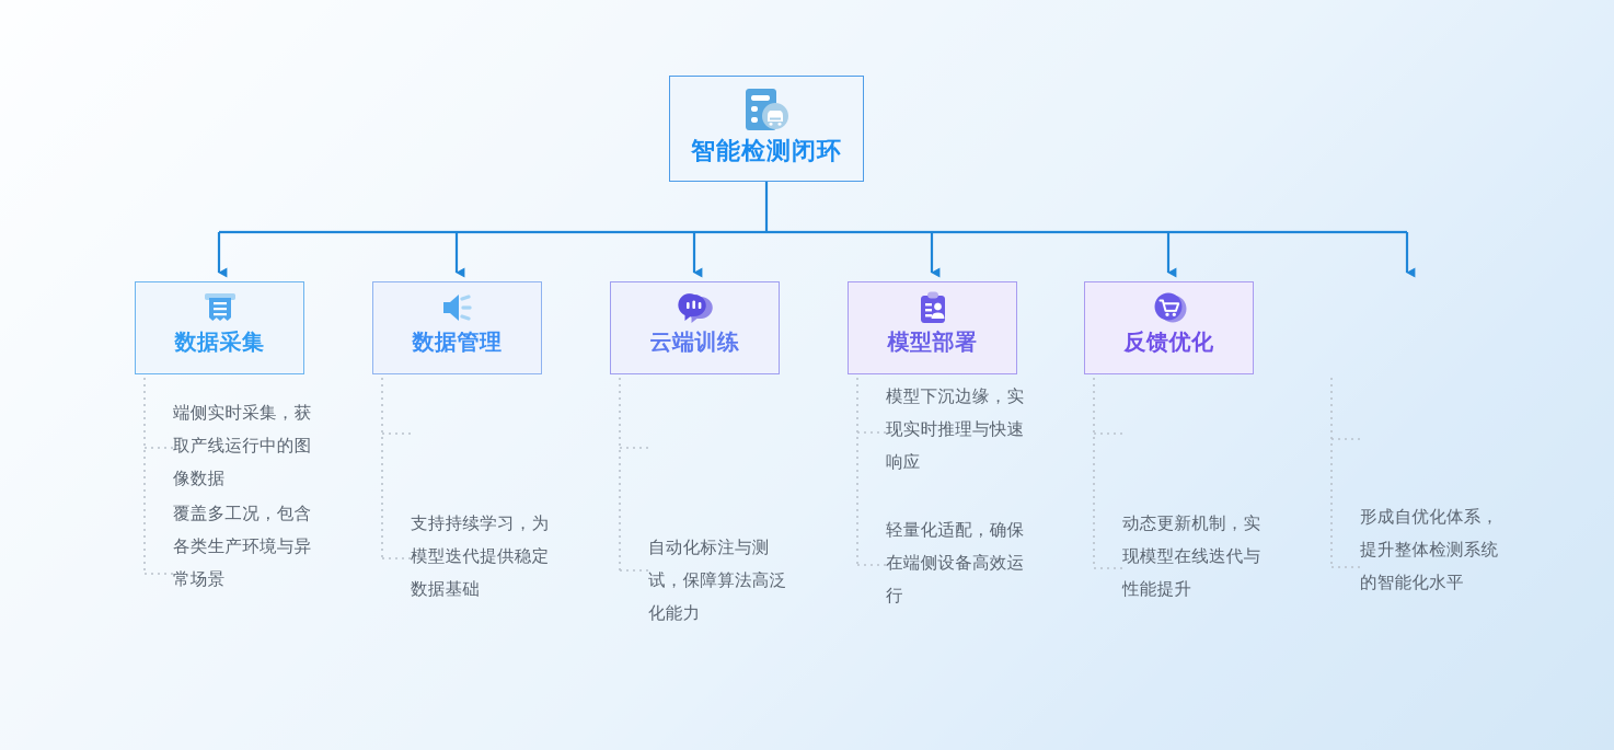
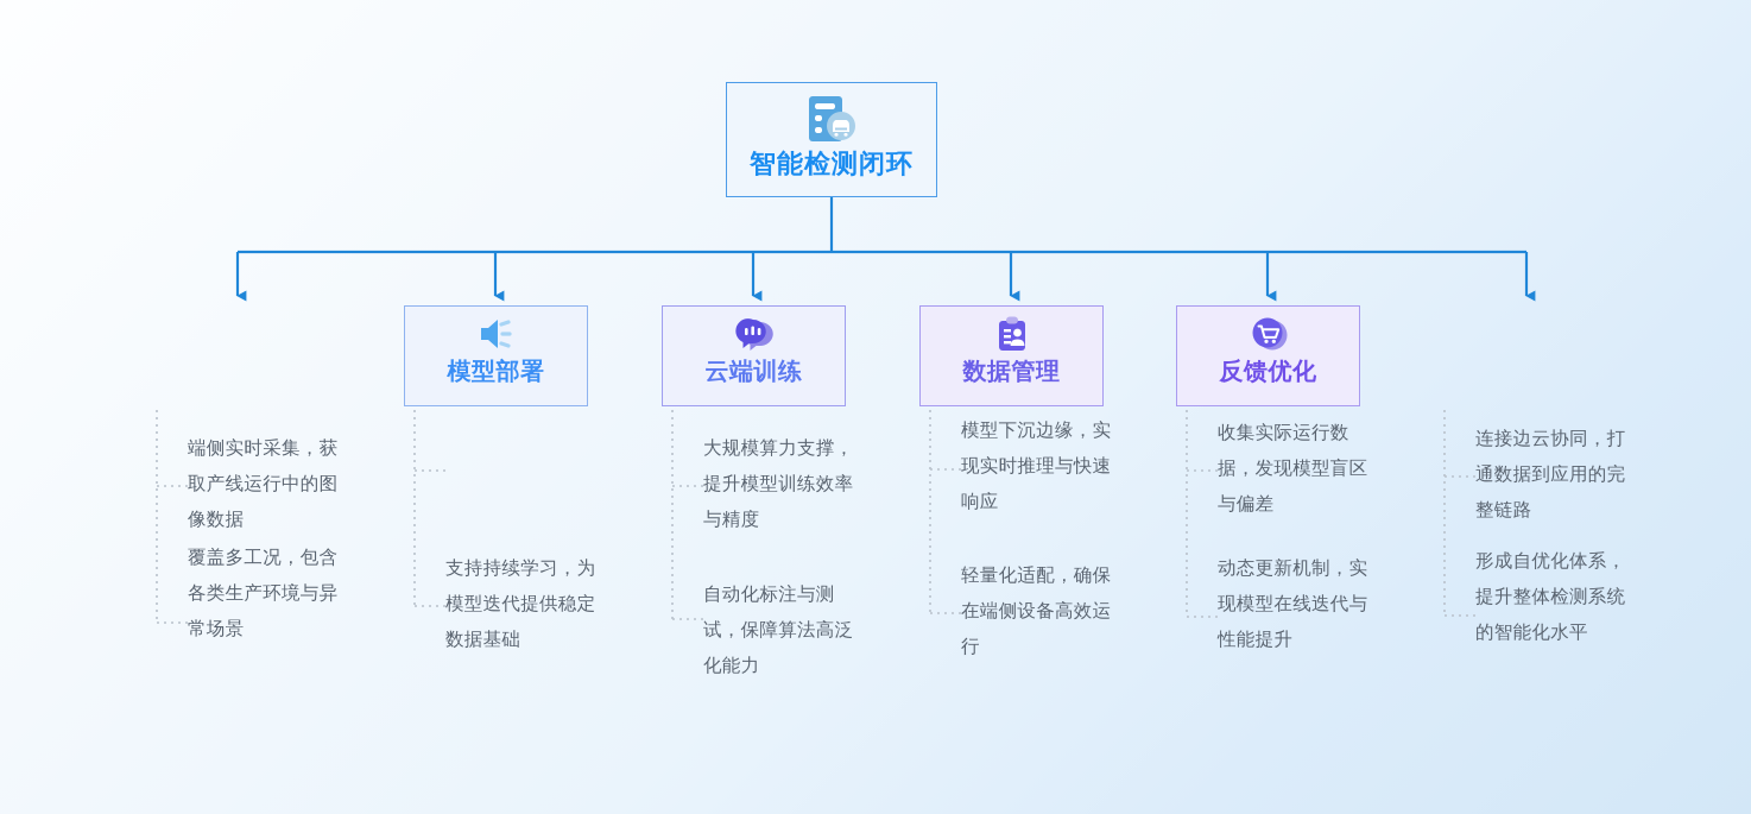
  智能检测闭环
- 数据采集
  端侧实时采集，获取产线运行中的图像数据
  覆盖多工况，包含各类生产环境与异常场景
- 数据管理
+ 模型部署
  支持持续学习，为模型迭代提供稳定数据基础
  云端训练
+ 大规模算力支撑，提升模型训练效率与精度
  自动化标注与测试，保障算法高泛化能力
- 模型部署
+ 数据管理
  模型下沉边缘，实现实时推理与快速响应
  轻量化适配，确保在端侧设备高效运行
  反馈优化
+ 收集实际运行数据，发现模型盲区与偏差
  动态更新机制，实现模型在线迭代与性能提升
+ 连接边云协同，打通数据到应用的完整链路
  形成自优化体系，提升整体检测系统的智能化水平
